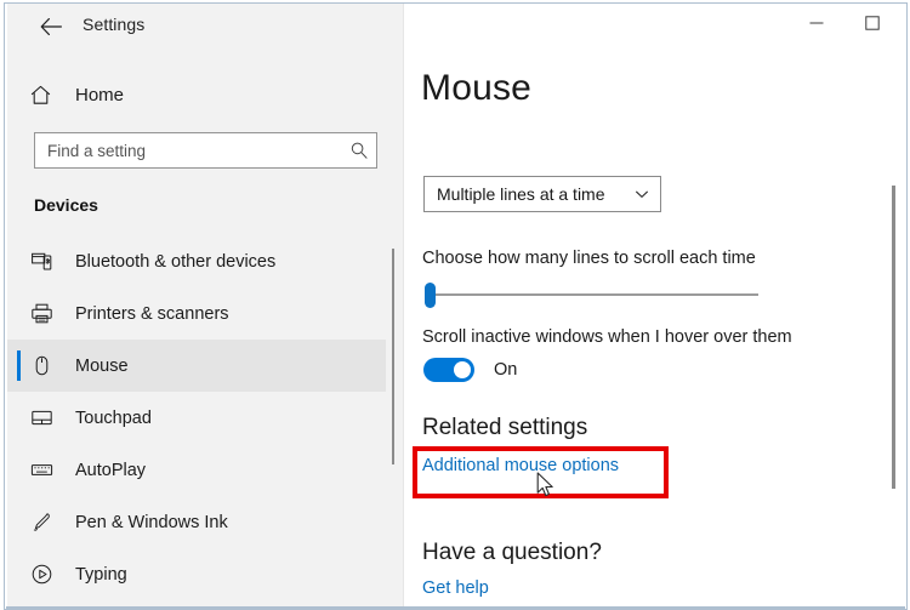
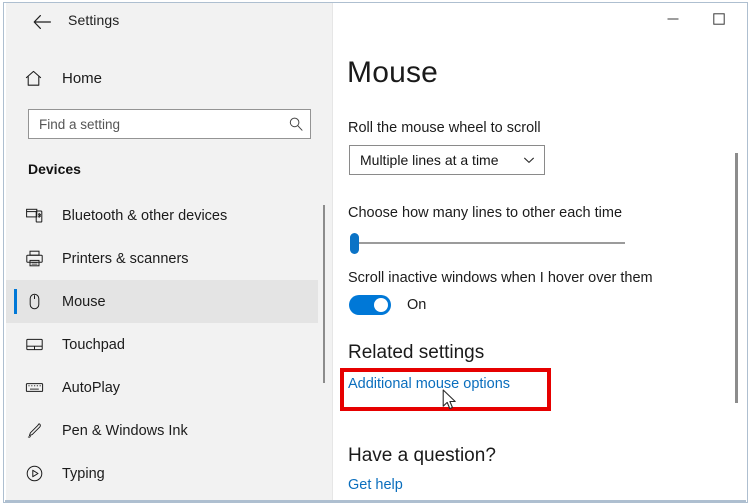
  Home
  Find a setting
  Devices
  Bluetooth & other devices
  Printers & scanners
  Mouse
  Touchpad
  AutoPlay
  Pen & Windows Ink
  Typing
  Mouse
+ Roll the mouse wheel to scroll
  Multiple lines at a time
- Choose how many lines to scroll each time
+ Choose how many lines to other each time
  Scroll inactive windows when I hover over them
  On
  Related settings
  Additional mouse options
  Have a question?
  Get help
  Settings
